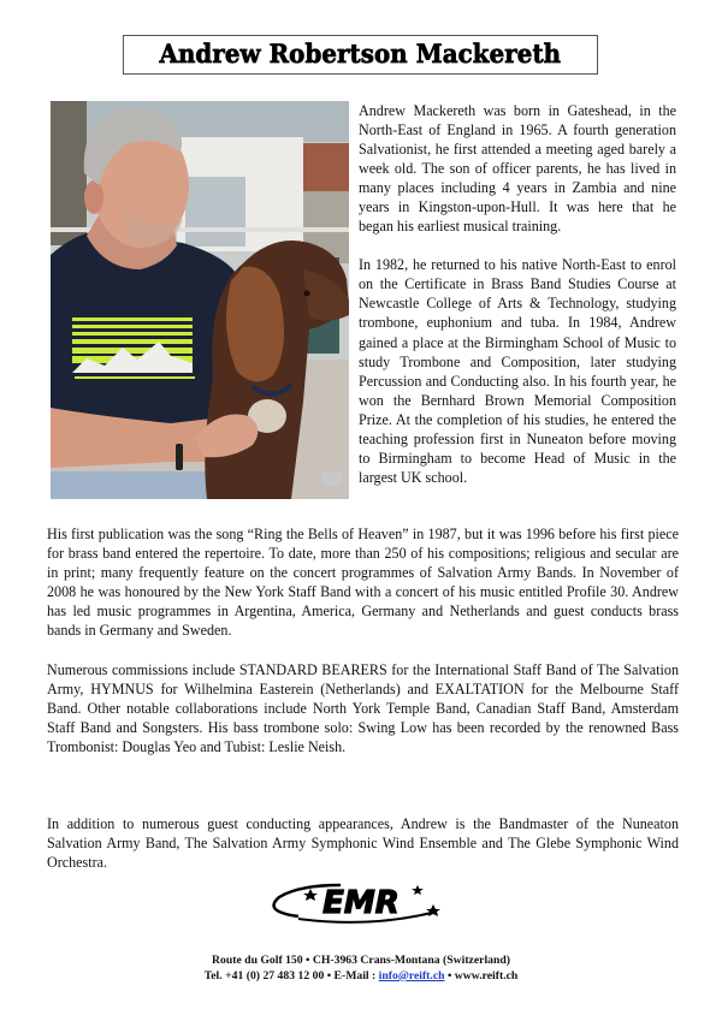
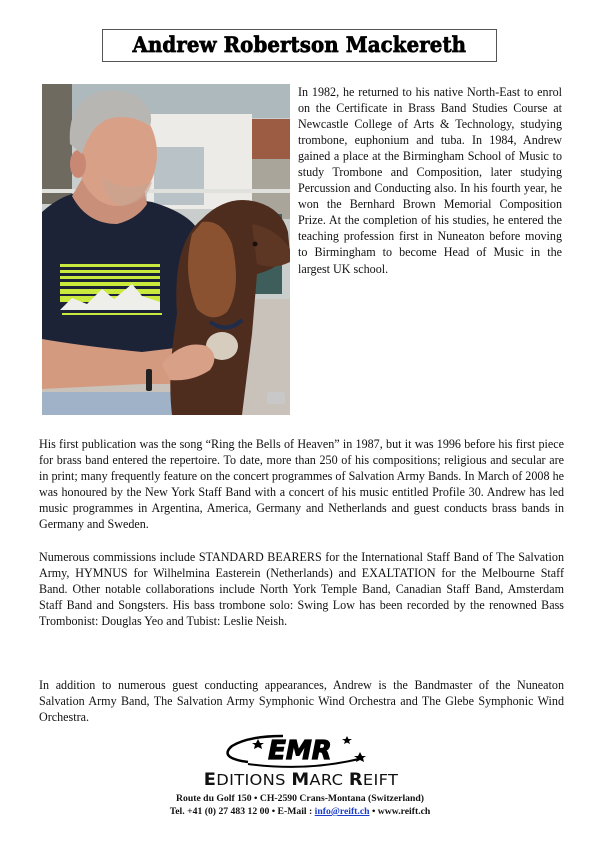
  Andrew Robertson Mackereth
- Andrew Mackereth was born in Gateshead, in the North-East of England in 1965. A fourth ge­neration Salvationist, he first attended a mee­ting aged barely a week old. The son of officer parents, he has lived in many places including 4 years in Zambia and nine years in Kingston-u­pon-Hull. It was here that he began his earliest musical training.
  In 1982, he returned to his native North-East to enrol on the Certificate in Brass Band Studies Course at Newcastle College of Arts & Techno­logy, studying trombone, euphonium and tuba. In 1984, Andrew gained a place at the Birmin­gham School of Music to study Trombone and Composition, later studying Percussion and Conducting also. In his fourth year, he won the Bernhard Brown Memorial Composition Prize. At the completion of his studies, he entered the teaching profession first in Nuneaton before moving to Birmingham to become Head of Mu­sic in the largest UK school.
- His first publication was the song “Ring the Bells of Heaven” in 1987, but it was 1996 before his first piece for brass band entered the repertoire. To date, more than 250 of his compositions; religious and secular are in print; many frequently feature on the concert programmes of Sal­vation Army Bands. In November of 2008 he was honoured by the New York Staff Band with a concert of his music entitled Profile 30. Andrew has led music programmes in Argentina, America, Germany and Netherlands and guest conducts brass bands in Germany and Sweden.
+ His first publication was the song “Ring the Bells of Heaven” in 1987, but it was 1996 before his first piece for brass band entered the repertoire. To date, more than 250 of his compositions; religious and secular are in print; many frequently feature on the concert programmes of Sal­vation Army Bands. In March of 2008 he was honoured by the New York Staff Band with a concert of his music entitled Profile 30. Andrew has led music programmes in Argentina, America, Germany and Netherlands and guest conducts brass bands in Germany and Sweden.
  Numerous commissions include STANDARD BEARERS for the International Staff Band of The Salvation Army, HYMNUS for Wilhelmina Easterein (Netherlands) and EXALTATION for the Melbourne Staff Band. Other notable collaborations include North York Temple Band, Canadian Staff Band, Amsterdam Staff Band and Songsters. His bass trombone solo: Swing Low has been recorded by the renowned Bass Trombonist: Douglas Yeo and Tubist: Leslie Neish.
- In addition to numerous guest conducting appearances, Andrew is the Bandmaster of the Nuneaton Salvation Army Band, The Salvation Army Symphonic Wind Ensemble and The Glebe Symphonic Wind Orchestra.
+ In addition to numerous guest conducting appearances, Andrew is the Bandmaster of the Nuneaton Salvation Army Band, The Salvation Army Symphonic Wind Orchestra and The Glebe Symphonic Wind Orchestra.
  EMR
+ EDITIONS MARC REIFT
- Route du Golf 150 • CH-3963 Crans-Montana (Switzerland)
+ Route du Golf 150 • CH-2590 Crans-Montana (Switzerland)
  Tel. +41 (0) 27 483 12 00 • E-Mail : info@reift.ch • www.reift.ch
